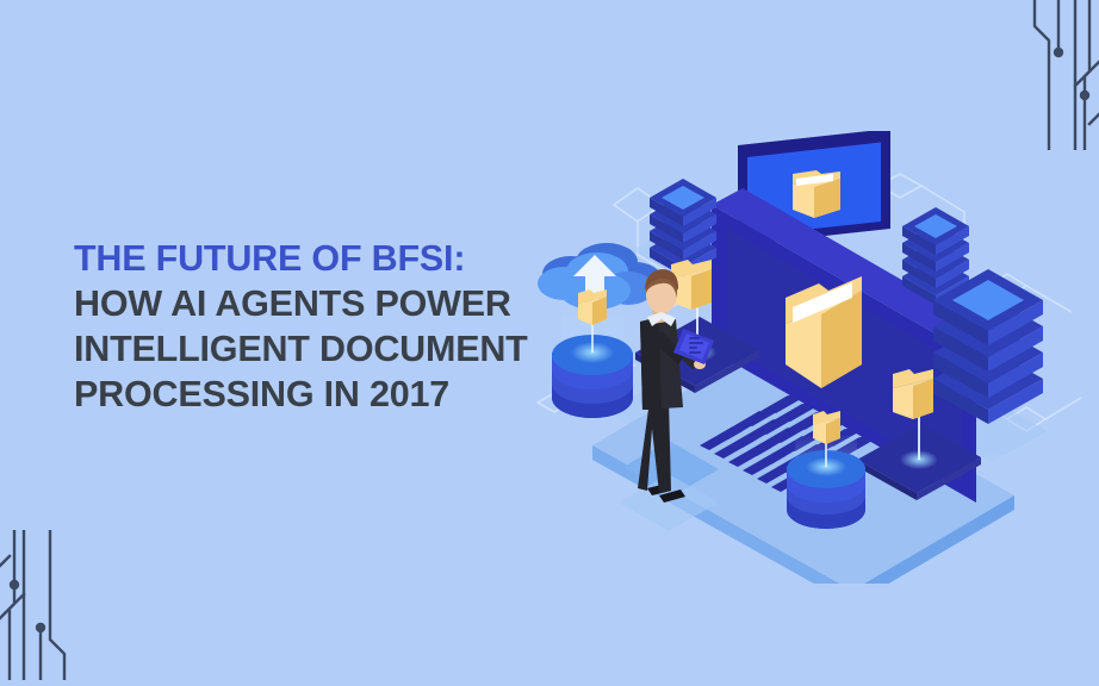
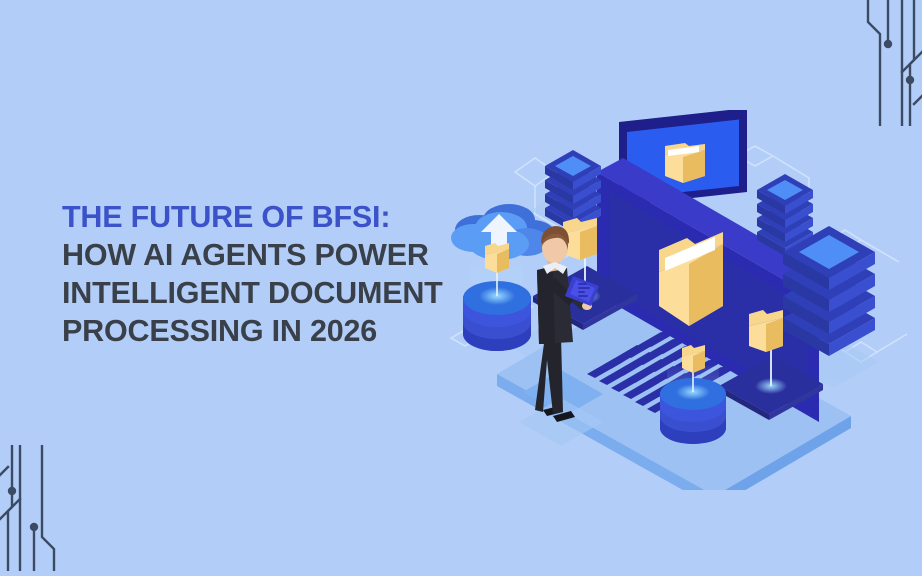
  THE FUTURE OF BFSI:
  HOW AI AGENTS POWER
  INTELLIGENT DOCUMENT
- PROCESSING IN 2017
+ PROCESSING IN 2026
